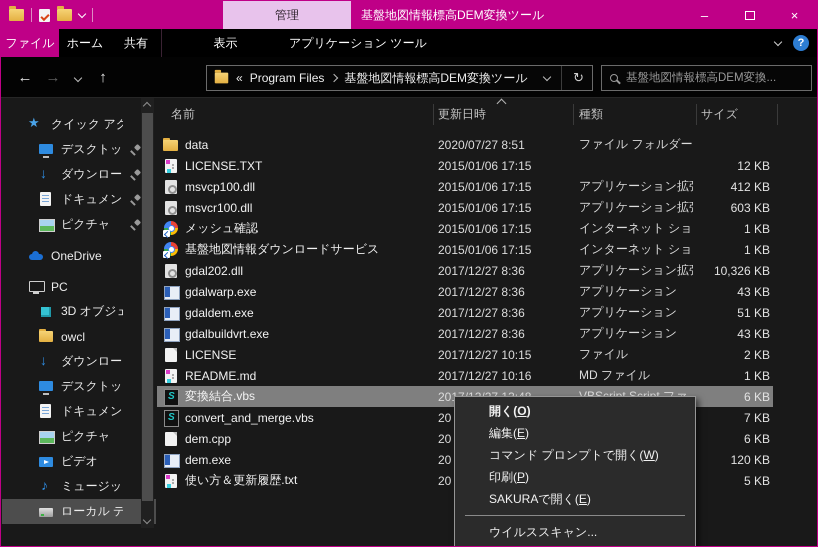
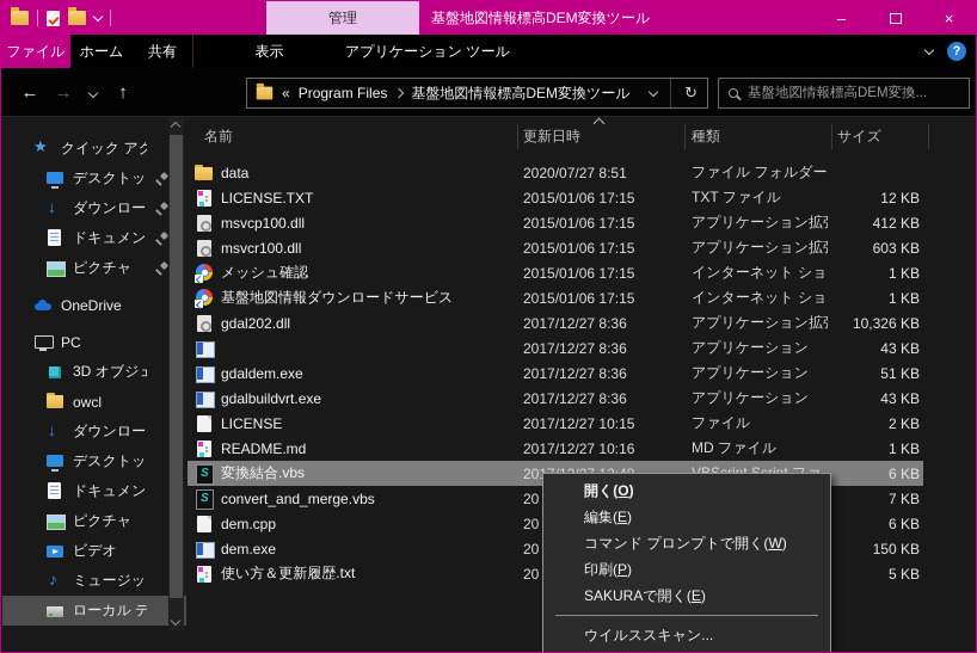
  管理
  基盤地図情報標高DEM変換ツール
  –
  ×
  ファイル
  ホーム
  共有
  表示
  アプリケーション ツール
  ?
  ←
  →
  ↑
  «
  Program Files
  基盤地図情報標高DEM変換ツール
  ↻
  基盤地図情報標高DEM変換...
  クイック アク
  デスクトッ
  ダウンロー
  ドキュメン
  ピクチャ
  OneDrive
  PC
  3D オブジェ
  owcl
  ダウンロー
  デスクトッ
  ドキュメン
  ピクチャ
  ビデオ
  ミュージッ
  名前
  更新日時
  種類
  サイズ
  data
  2020/07/27 8:51
  ファイル フォルダー
  LICENSE.TXT
  2015/01/06 17:15
+ TXT ファイル
  12 KB
  msvcp100.dll
  2015/01/06 17:15
  アプリケーション拡
  412 KB
  msvcr100.dll
  2015/01/06 17:15
  アプリケーション拡
  603 KB
  メッシュ確認
  2015/01/06 17:15
  1 KB
  基盤地図情報ダウンロードサービス
  2015/01/06 17:15
  1 KB
  gdal202.dll
  2017/12/27 8:36
  アプリケーション拡
  10,326 KB
- gdalwarp.exe
  2017/12/27 8:36
  アプリケーション
  43 KB
  gdaldem.exe
  2017/12/27 8:36
  アプリケーション
  51 KB
  gdalbuildvrt.exe
  2017/12/27 8:36
  アプリケーション
  43 KB
  LICENSE
  2017/12/27 10:15
  ファイル
  2 KB
  README.md
  2017/12/27 10:16
  MD ファイル
  1 KB
  変換結合.vbs
  6 KB
  convert_and_merge.vbs
  20
  7 KB
  dem.cpp
  20
  6 KB
  dem.exe
  20
- 120 KB
+ 150 KB
  使い方＆更新履歴.txt
  20
  5 KB
  開く(
  O
  )
  編集(
  E
  )
  コマンド プロンプトで開く(
  W
  )
  印刷(
  P
  )
  SAKURAで開く(
  E
  )
  ウイルススキャン...
